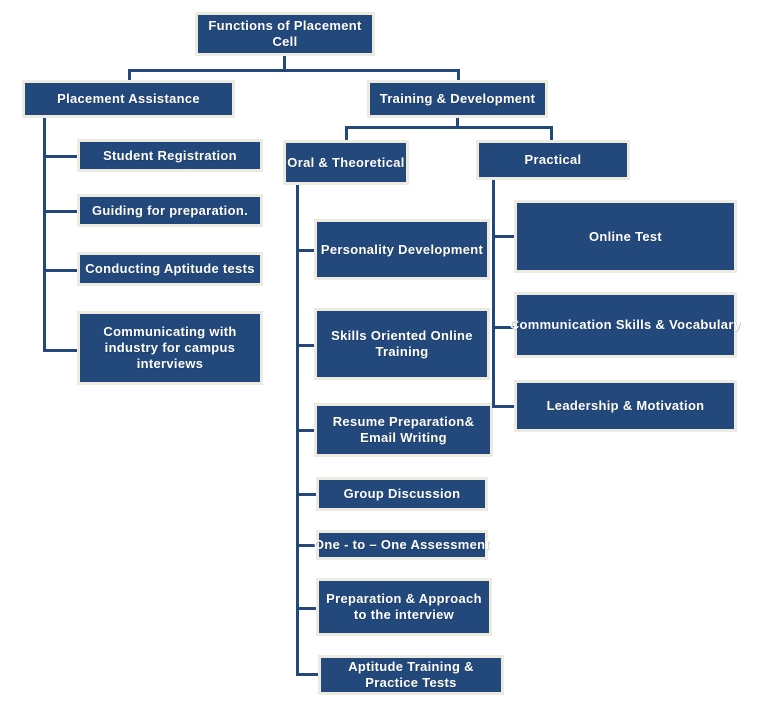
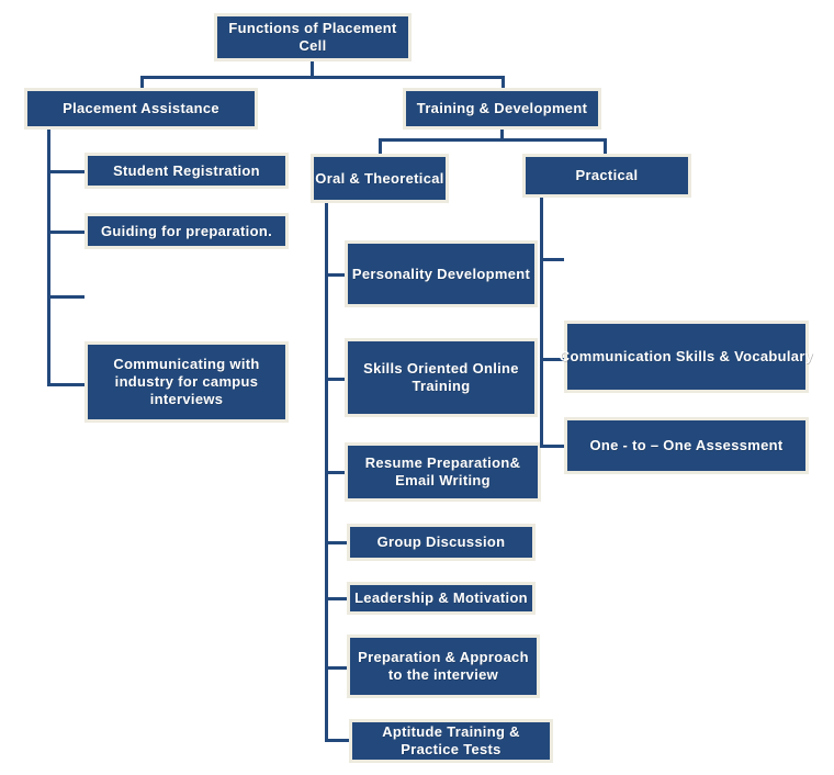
  Functions of Placement Cell
  Placement Assistance
  Training & Development
  Student Registration
  Guiding for preparation.
- Conducting Aptitude tests
  Communicating with industry for campus interviews
  Oral & Theoretical
  Practical
  Personality Development
  Skills Oriented Online Training
  Resume Preparation& Email Writing
  Group Discussion
- One - to – One Assessment
+ Leadership & Motivation
  Preparation & Approach to the interview
  Aptitude Training & Practice Tests
- Online Test
  Communication Skills & Vocabulary
- Leadership & Motivation
+ One - to – One Assessment
